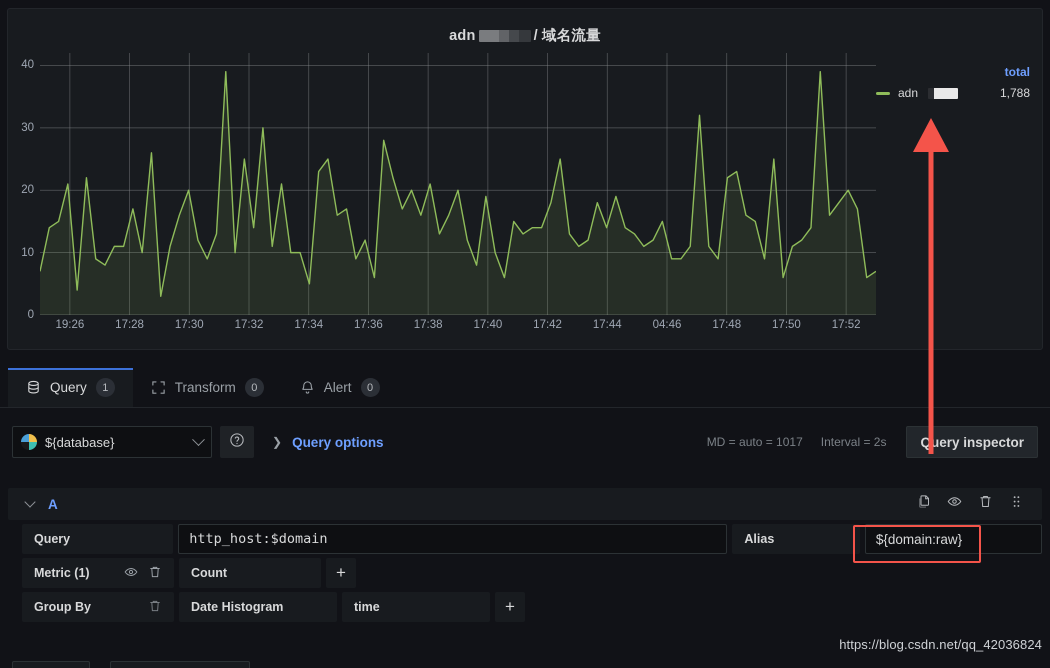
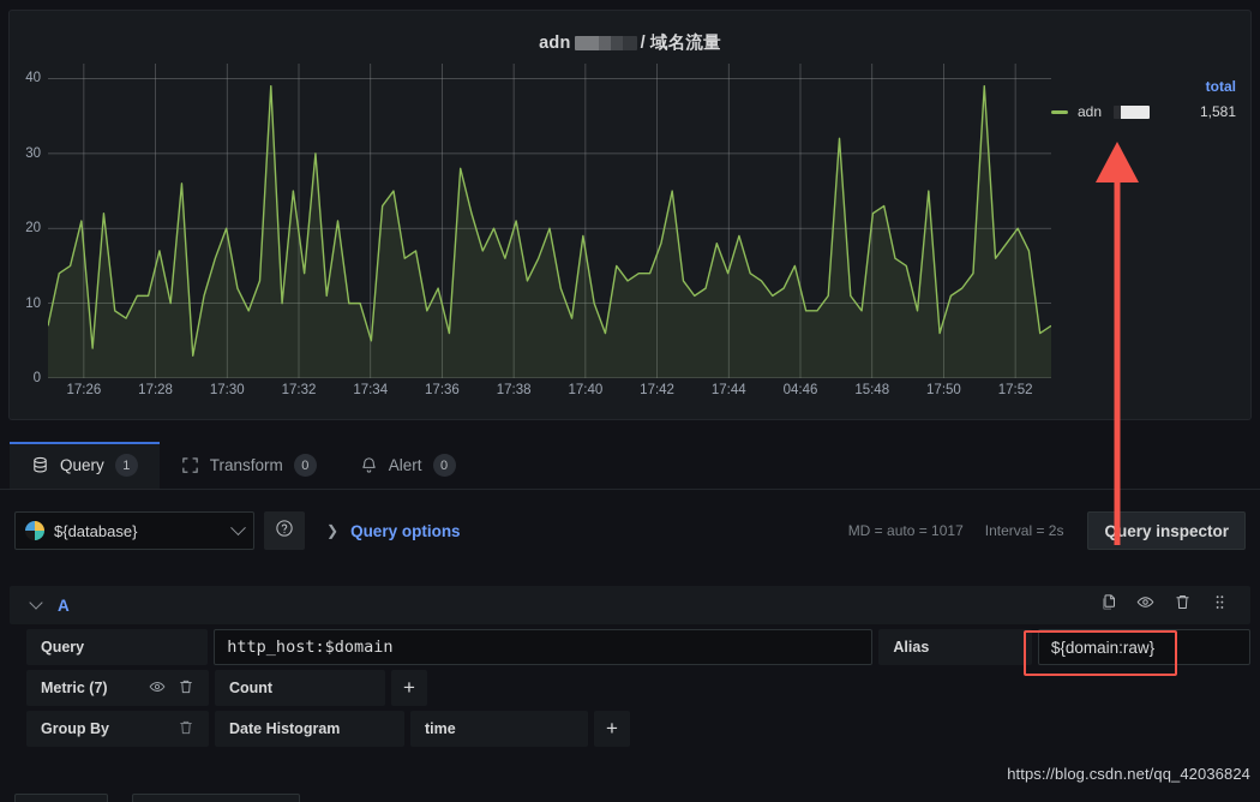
  adn / 域名流量
  0
  10
  20
  30
  40
- 19:26
+ 17:26
  17:28
  17:30
  17:32
  17:34
  17:36
  17:38
  17:40
  17:42
  17:44
  04:46
- 17:48
+ 15:48
  17:50
  17:52
  total
  adn
- 1,788
+ 1,581
  Query
  1
  Transform
  0
  Alert
  0
  ${database}
  ❯
  Query options
  MD = auto = 1017
  Interval = 2s
  Query inspector
  A
  Query
  http_host:$domain
  Alias
  ${domain:raw}
- Metric (1)
+ Metric (7)
  Count
  +
  Group By
  Date Histogram
  time
  +
  https://blog.csdn.net/qq_42036824
